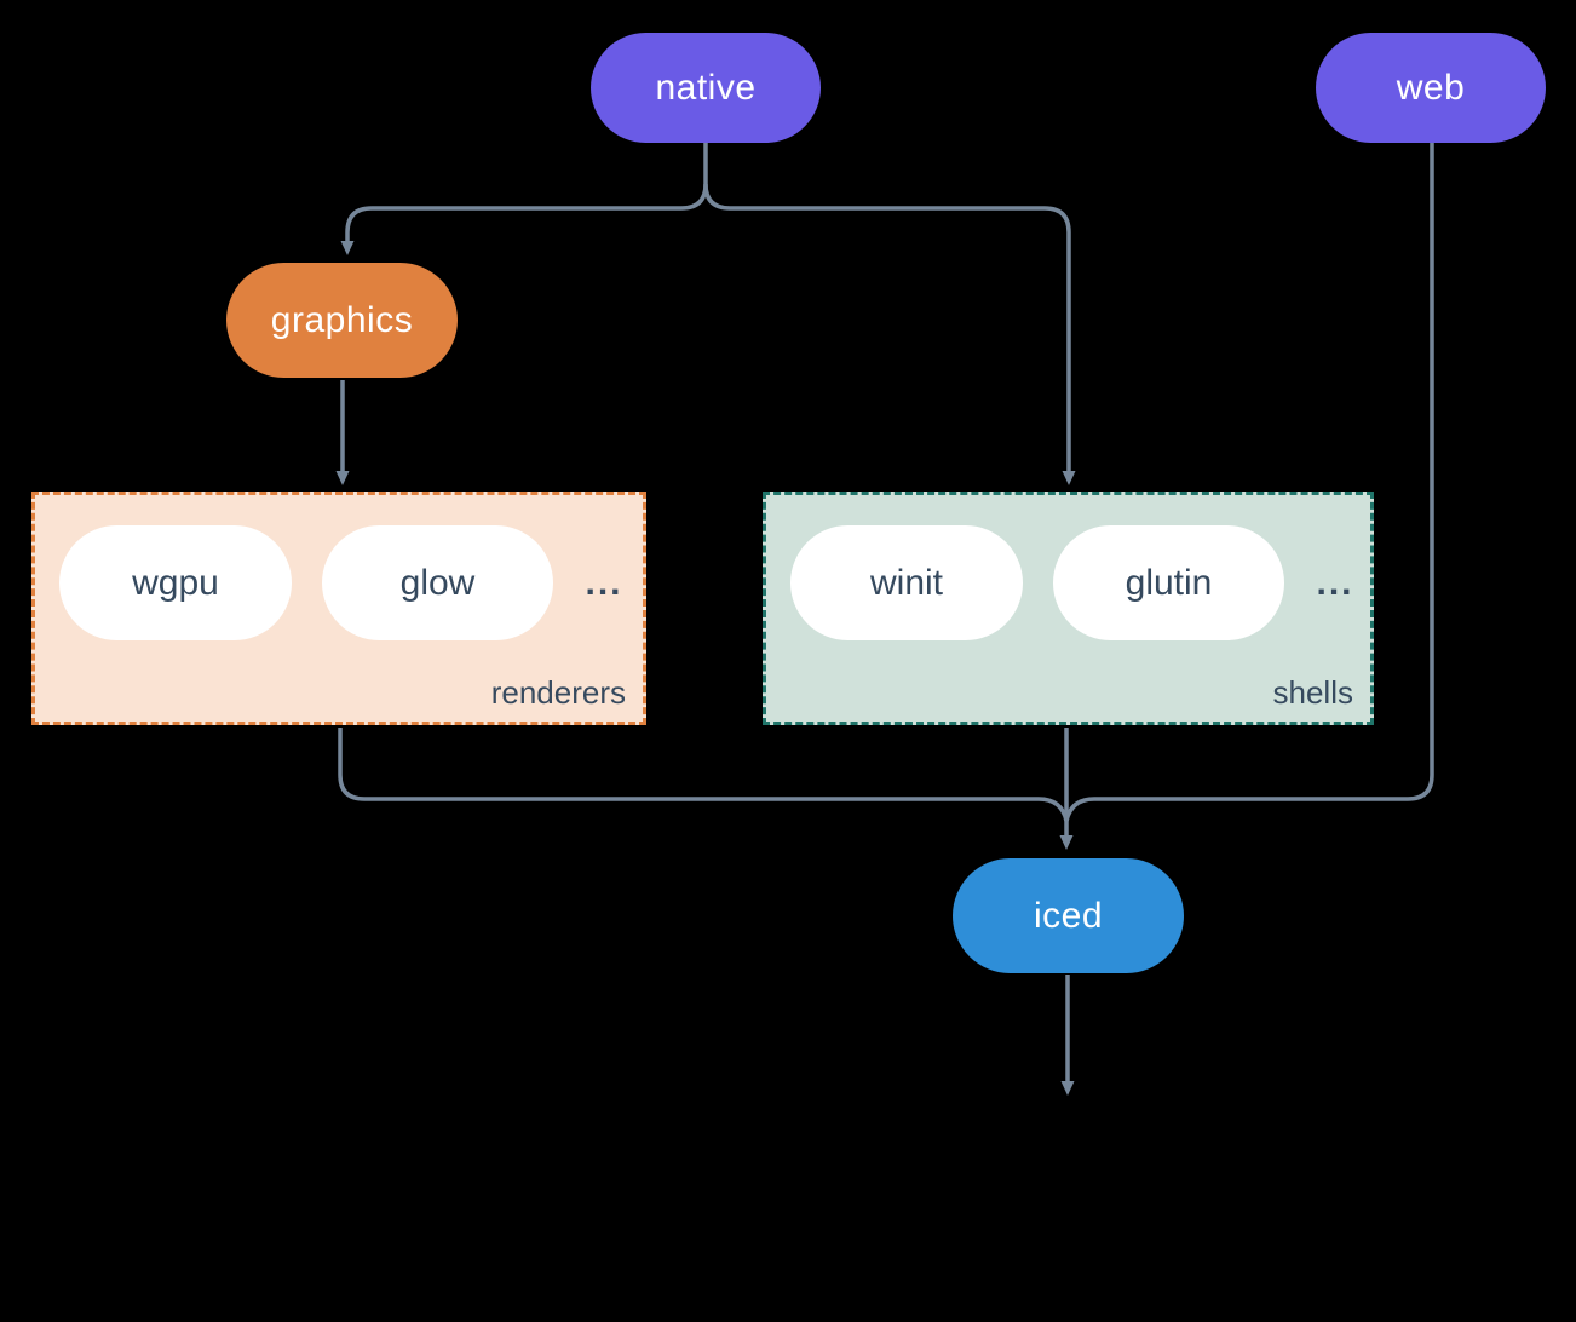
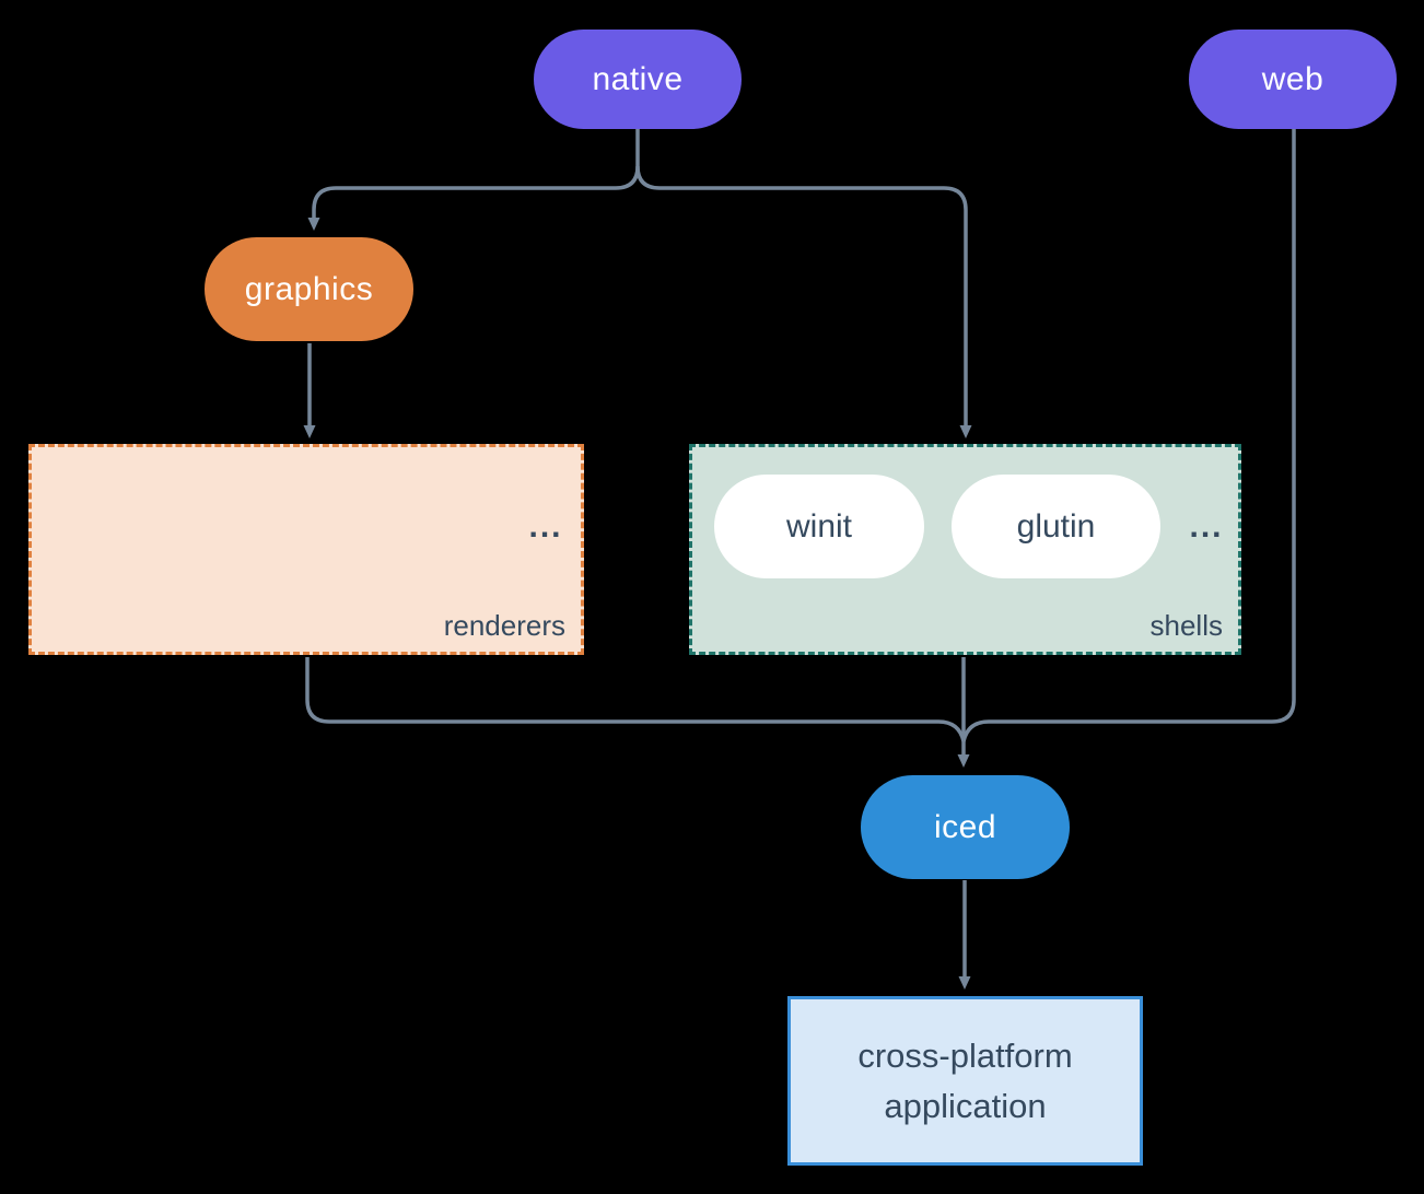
  native
  web
  graphics
- wgpu
- glow
  ...
  renderers
  winit
  glutin
  ...
  shells
  iced
+ cross-platform
+ application
